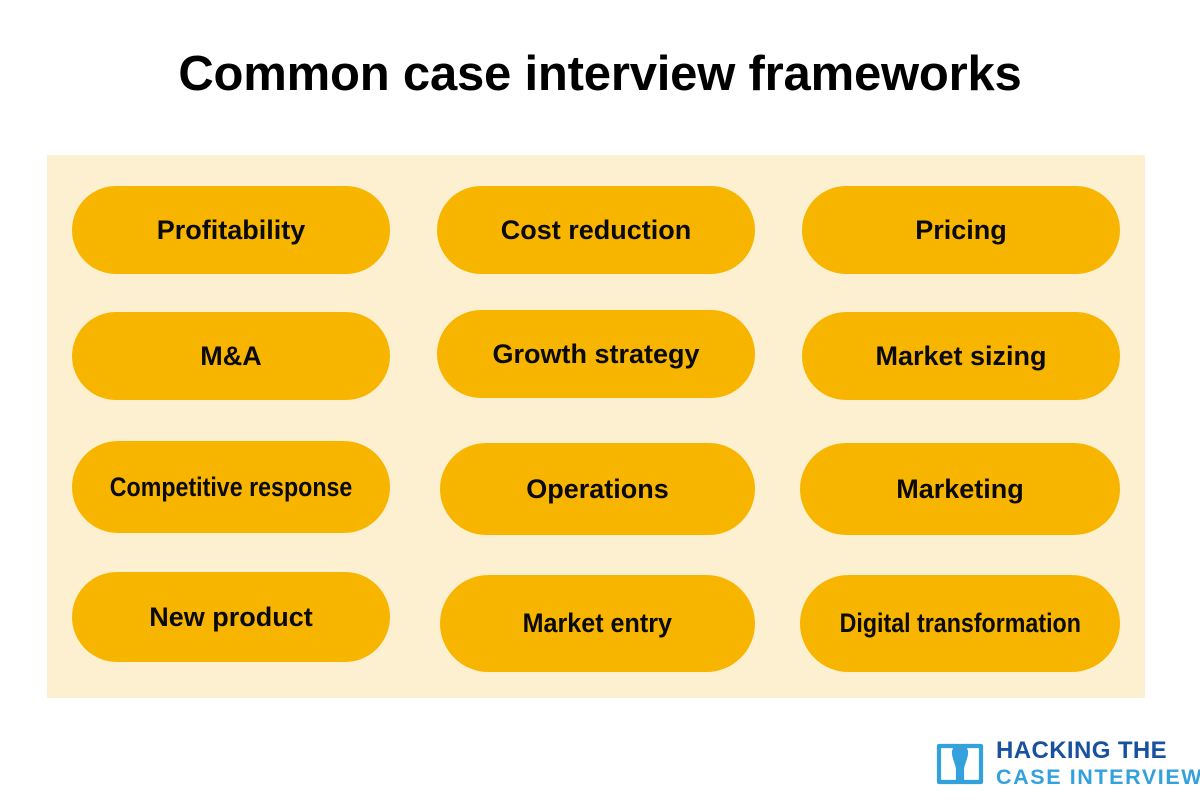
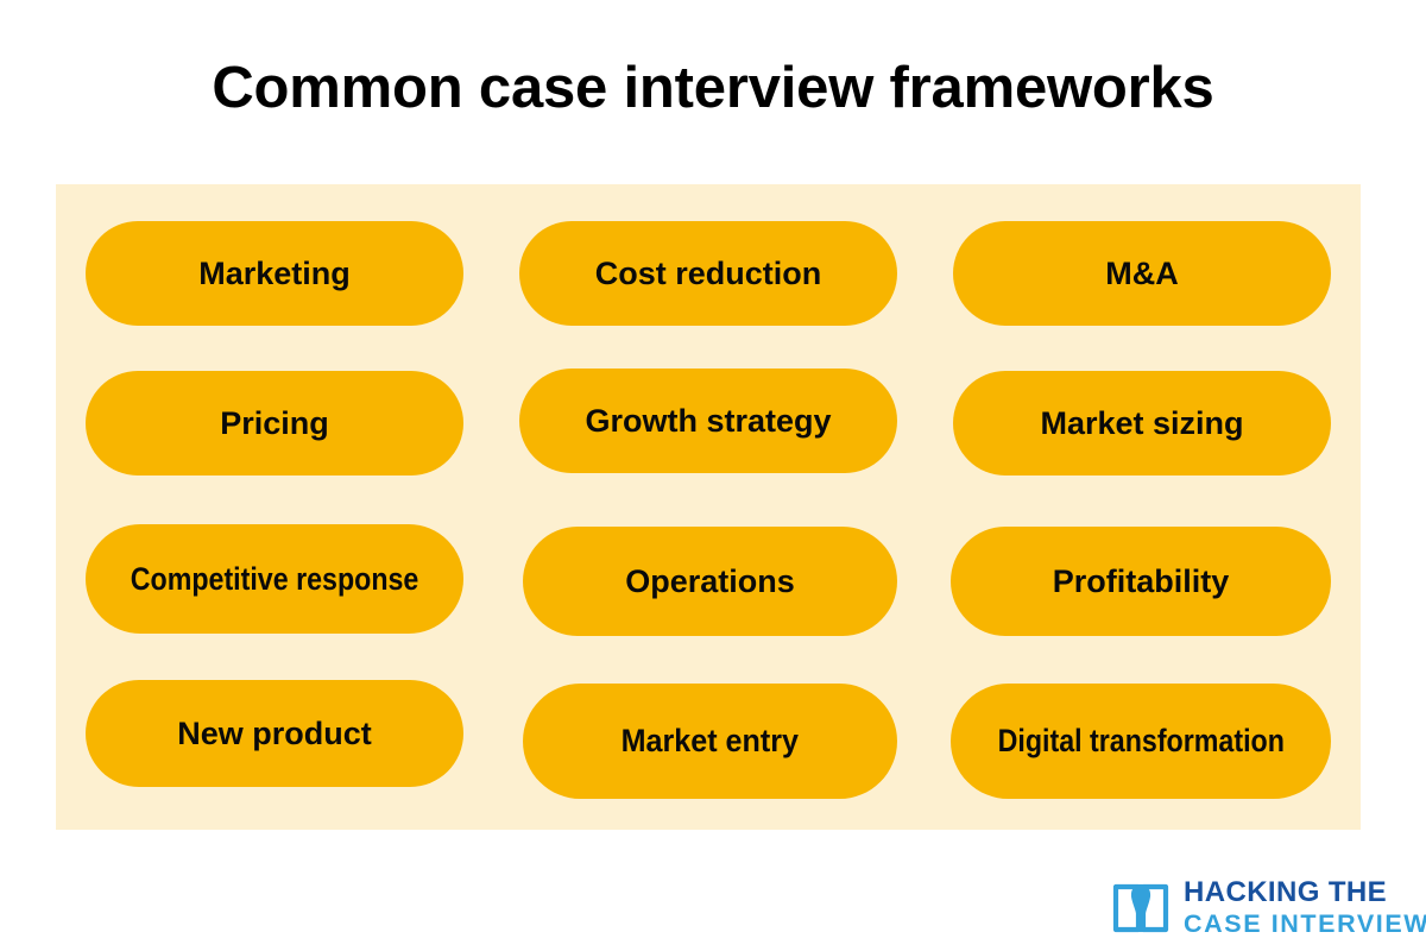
  Common case interview frameworks
- Profitability
+ Marketing
- M&A
+ Pricing
  Competitive response
  New product
  Cost reduction
  Growth strategy
  Operations
  Market entry
- Pricing
+ M&A
  Market sizing
- Marketing
+ Profitability
  Digital transformation
  HACKING THE
  CASE INTERVIEW
